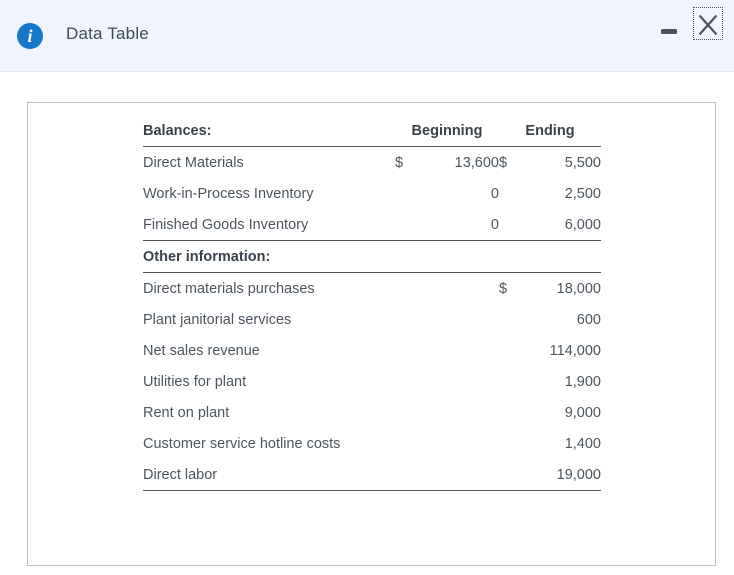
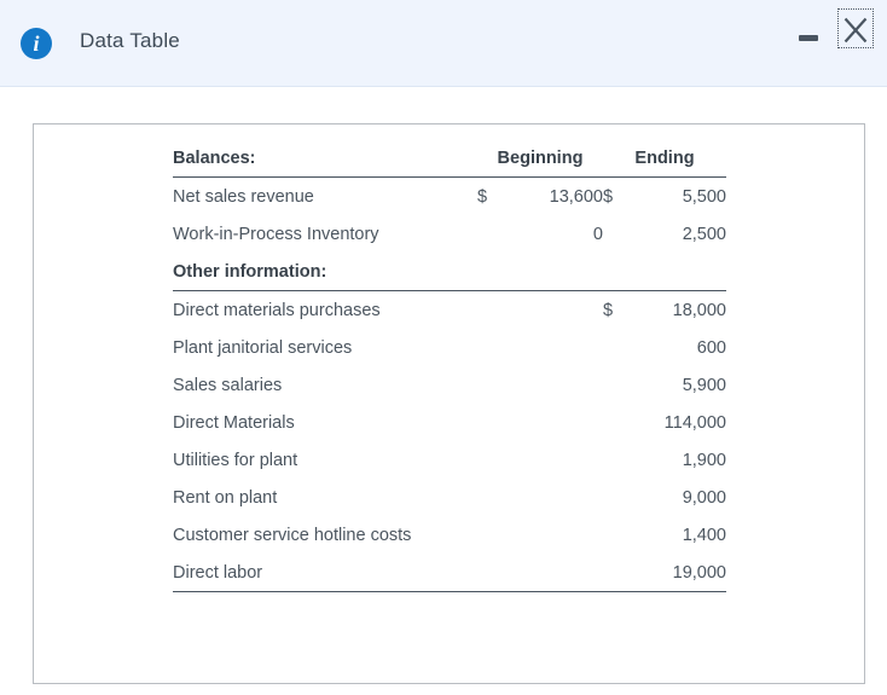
  i
  Data Table
  Balances:	Beginning	Ending
- Direct Materials	$	13,600	$	5,500
+ Net sales revenue	$	13,600	$	5,500
  Work-in-Process Inventory		0		2,500
- Finished Goods Inventory		0		6,000
  Other information:
  Direct materials purchases			$	18,000
  Plant janitorial services				600
+ Sales salaries				5,900
- Net sales revenue				114,000
+ Direct Materials				114,000
  Utilities for plant				1,900
  Rent on plant				9,000
  Customer service hotline costs				1,400
  Direct labor				19,000
